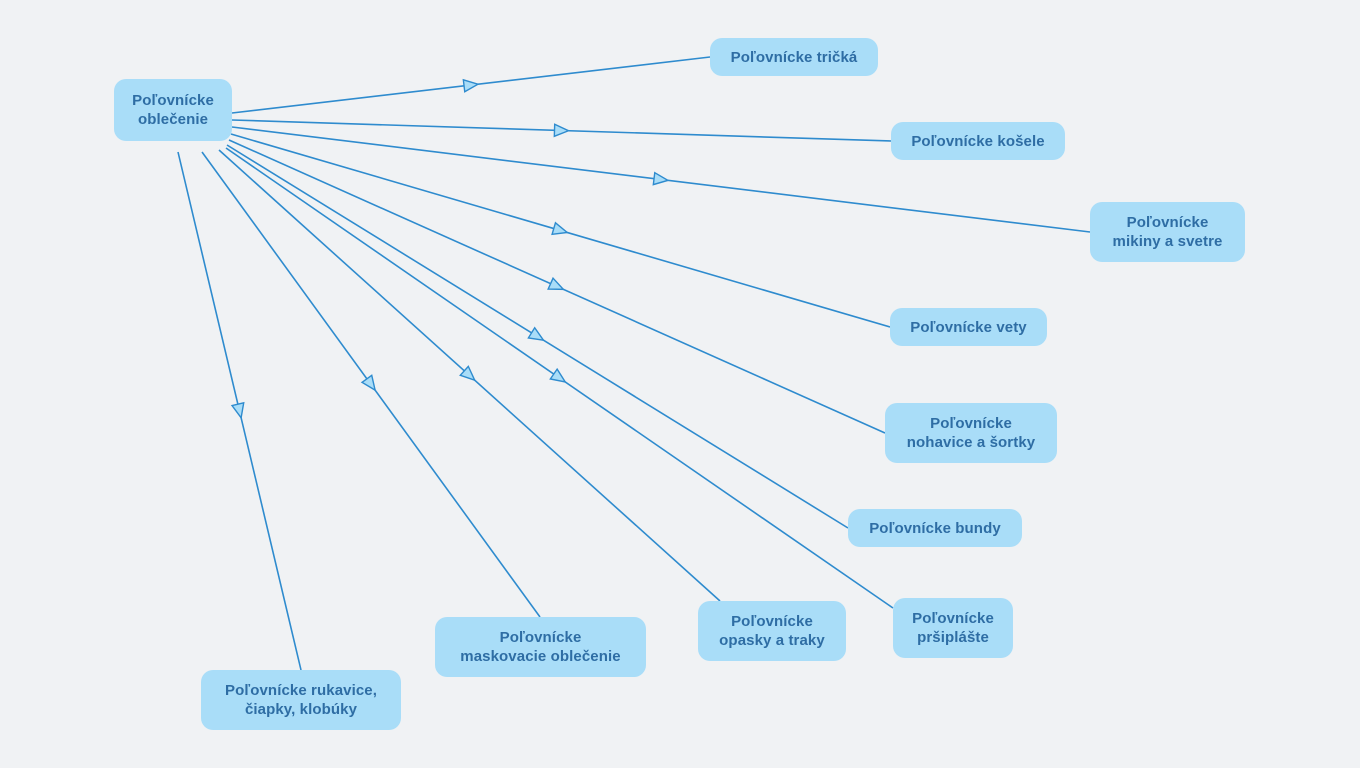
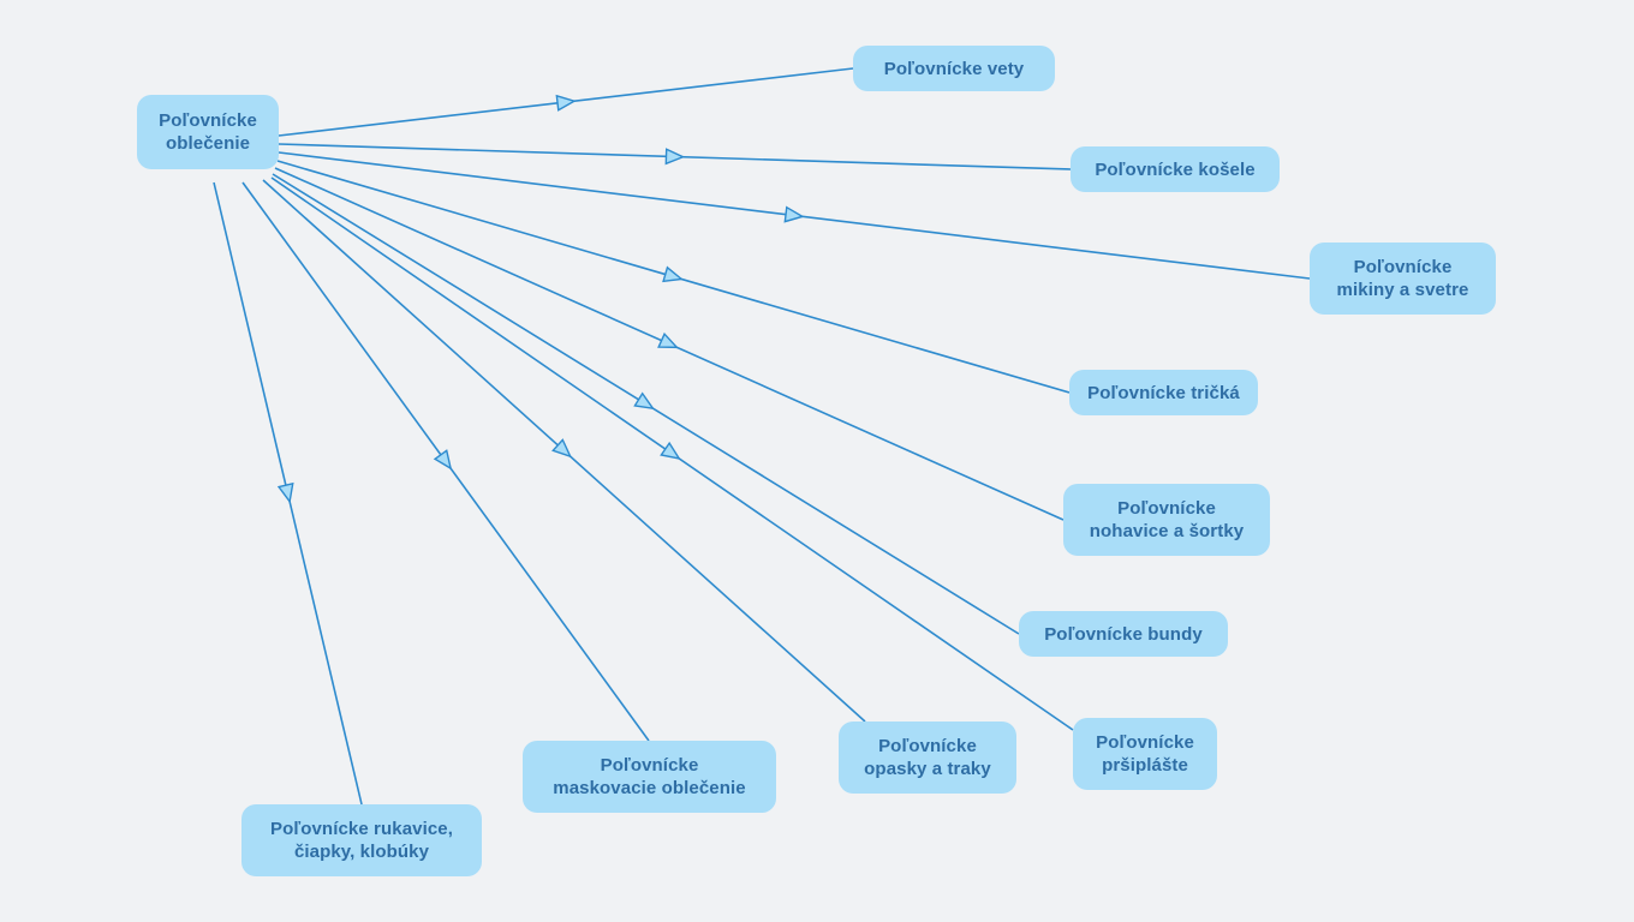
  Poľovnícke
  oblečenie
- Poľovnícke tričká
+ Poľovnícke vety
  Poľovnícke košele
  Poľovnícke
  mikiny a svetre
- Poľovnícke vety
+ Poľovnícke tričká
  Poľovnícke
  nohavice a šortky
  Poľovnícke bundy
  Poľovnícke
  pršiplášte
  Poľovnícke
  opasky a traky
  Poľovnícke
  maskovacie oblečenie
  Poľovnícke rukavice,
  čiapky, klobúky
